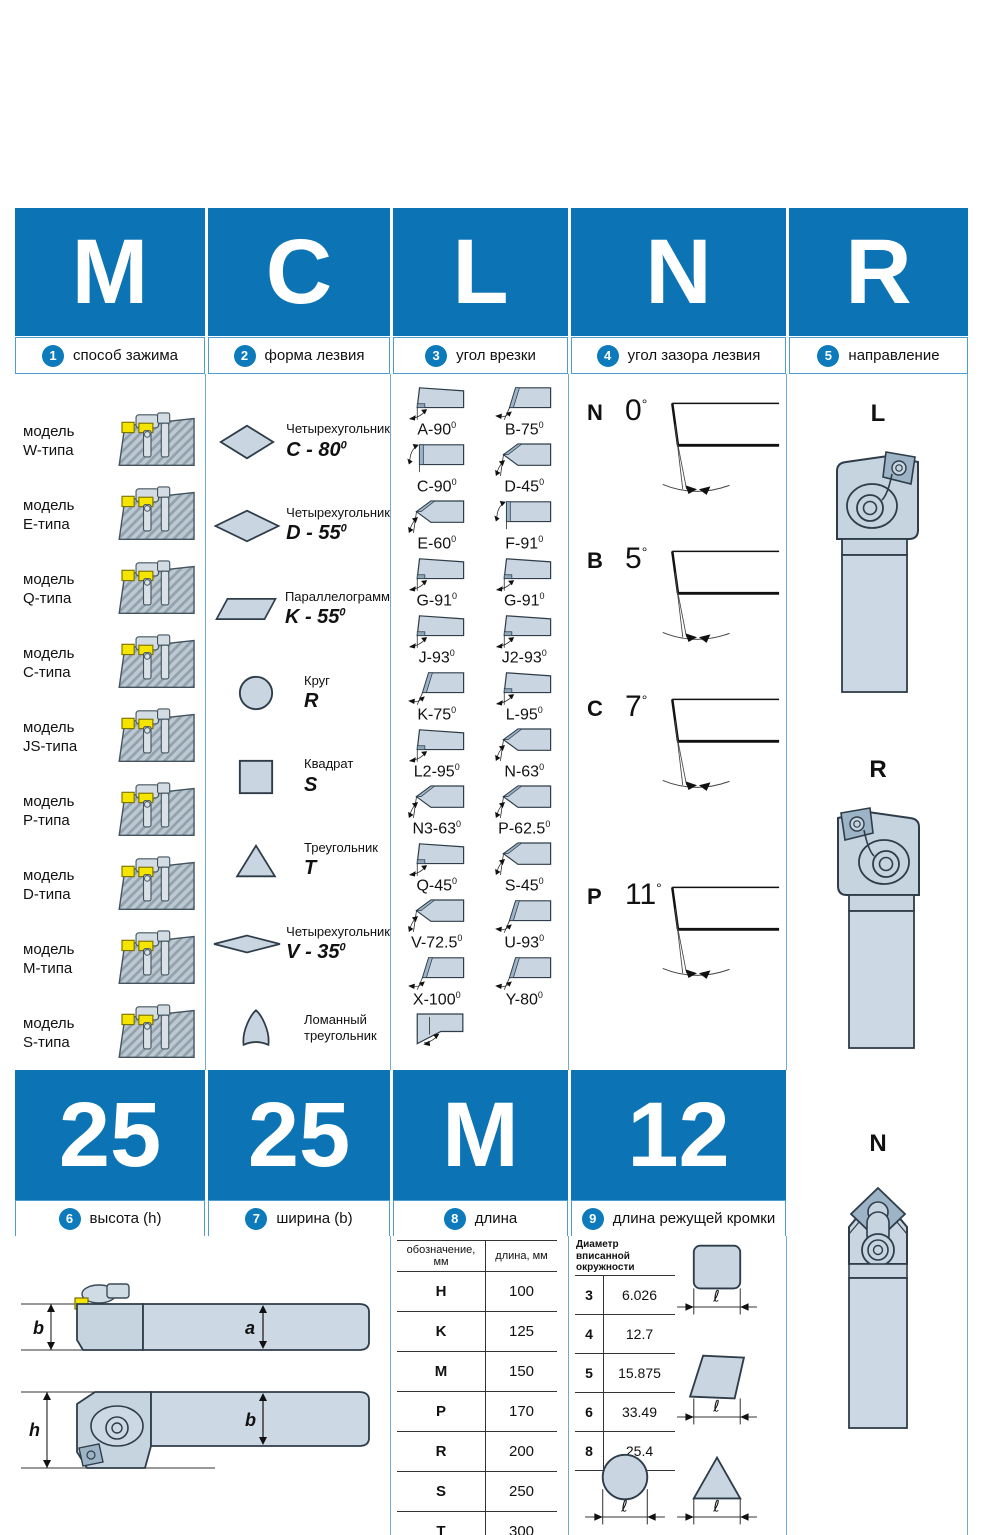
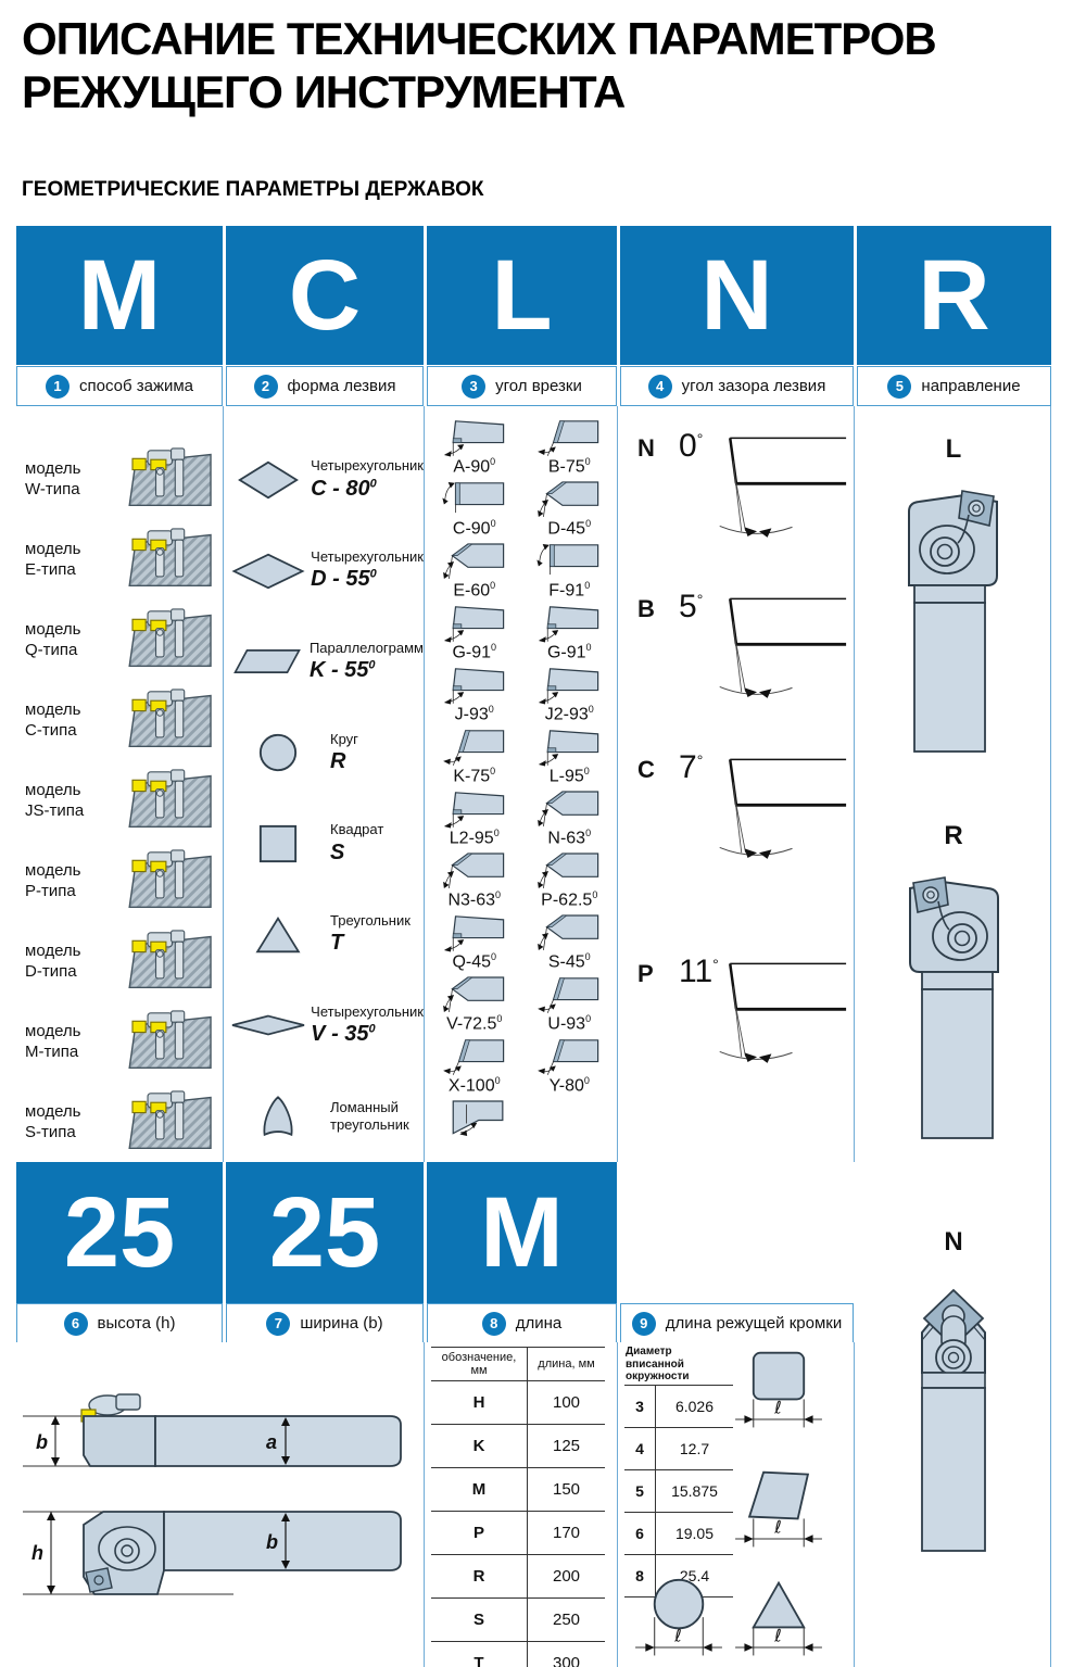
+ ОПИСАНИЕ ТЕХНИЧЕСКИХ ПАРАМЕТРОВ
+ РЕЖУЩЕГО ИНСТРУМЕНТА
+ ГЕОМЕТРИЧЕСКИЕ ПАРАМЕТРЫ ДЕРЖАВОК
  M
  C
  L
  N
  R
  1
  способ зажима
  2
  форма лезвия
  3
  угол врезки
  4
  угол зазора лезвия
  5
  направление
  модель
  W-типа
  модель
  E-типа
  модель
  Q-типа
  модель
  C-типа
  модель
  JS-типа
  модель
  P-типа
  модель
  D-типа
  модель
  M-типа
  модель
  S-типа
  Четырехугольник
  C - 800
  Четырехугольник
  D - 550
  Параллелограмм
  K - 550
  Круг
  R
  Квадрат
  S
  Треугольник
  T
  Четырехугольник
  V - 350
  Ломанный
  треугольник
  A-900
  B-750
  C-900
  D-450
  E-600
  F-910
  G-910
  G-910
  J-930
  J2-930
  K-750
  L-950
  L2-950
  N-630
  N3-630
  P-62.50
  Q-450
  S-450
  V-72.50
  U-930
  X-1000
  Y-800
  N
  0°
  B
  5°
  C
  7°
  P
  11°
  L
  R
  N
  25
  25
  M
- 12
  6
  высота (h)
  7
  ширина (b)
  8
  длина
  9
  длина режущей кромки
  b
  a
  h
  b
  обозначение, мм	длина, мм
  H	100
  K	125
  M	150
  P	170
  R	200
  S	250
  T	300
  Диаметр вписанной окружности
  3	6.026
  4	12.7
  5	15.875
- 6	33.49
+ 6	19.05
  8	25.4
  ℓ
  ℓ
  ℓ
  ℓ
